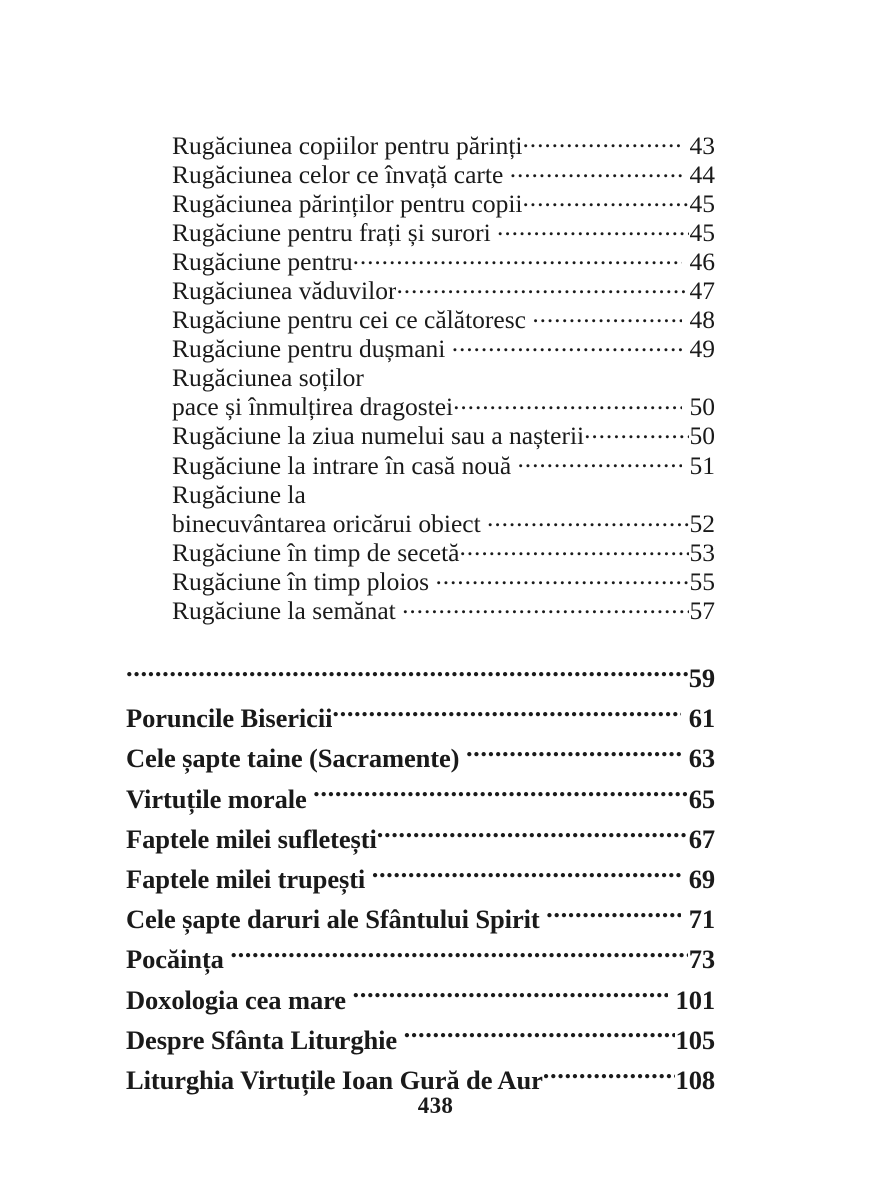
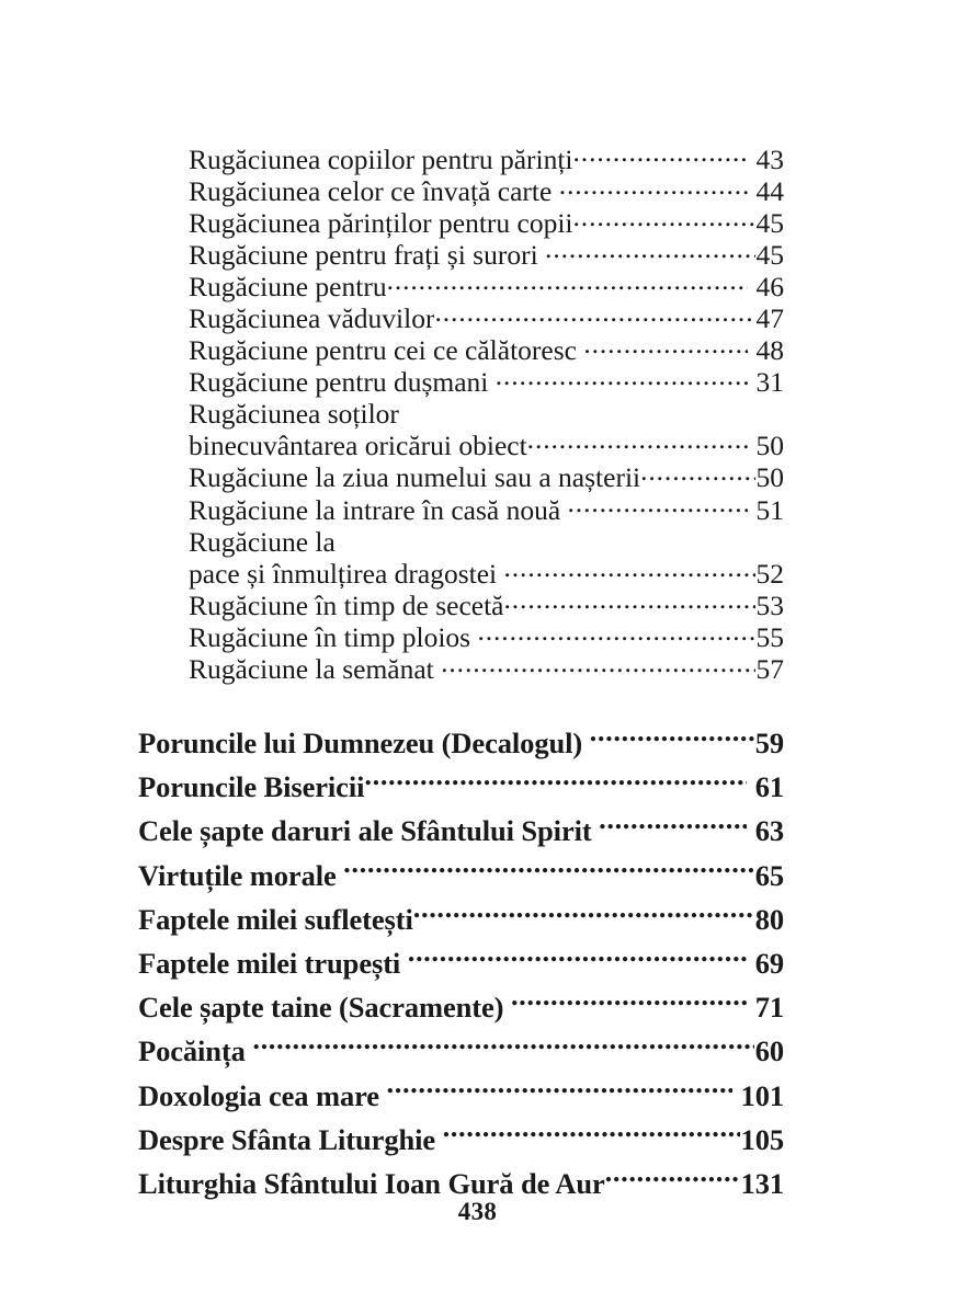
  Rugăciunea copiilor pentru părinți
  43
  Rugăciunea celor ce învață carte
  44
  Rugăciunea părinților pentru copii
  45
  Rugăciune pentru frați și surori
  45
  Rugăciune pentru
  46
  Rugăciunea văduvilor
  47
  Rugăciune pentru cei ce călătoresc
  48
  Rugăciune pentru dușmani
- 49
+ 31
  Rugăciunea soților
- pace și înmulțirea dragostei
+ binecuvântarea oricărui obiect
  50
  Rugăciune la ziua numelui sau a nașterii
  50
  Rugăciune la intrare în casă nouă
  51
  Rugăciune la
- binecuvântarea oricărui obiect
+ pace și înmulțirea dragostei
  52
  Rugăciune în timp de secetă
  53
  Rugăciune în timp ploios
  55
  Rugăciune la semănat
  57
+ Poruncile lui Dumnezeu (Decalogul)
  59
  Poruncile Bisericii
  61
- Cele șapte taine (Sacramente)
+ Cele șapte daruri ale Sfântului Spirit
  63
  Virtuțile morale
  65
  Faptele milei sufletești
- 67
+ 80
  Faptele milei trupești
  69
- Cele șapte daruri ale Sfântului Spirit
+ Cele șapte taine (Sacramente)
  71
  Pocăința
- 73
+ 60
  Doxologia cea mare
  101
  Despre Sfânta Liturghie
  105
- Liturghia Virtuțile Ioan Gură de Aur
+ Liturghia Sfântului Ioan Gură de Aur
- 108
+ 131
  438
